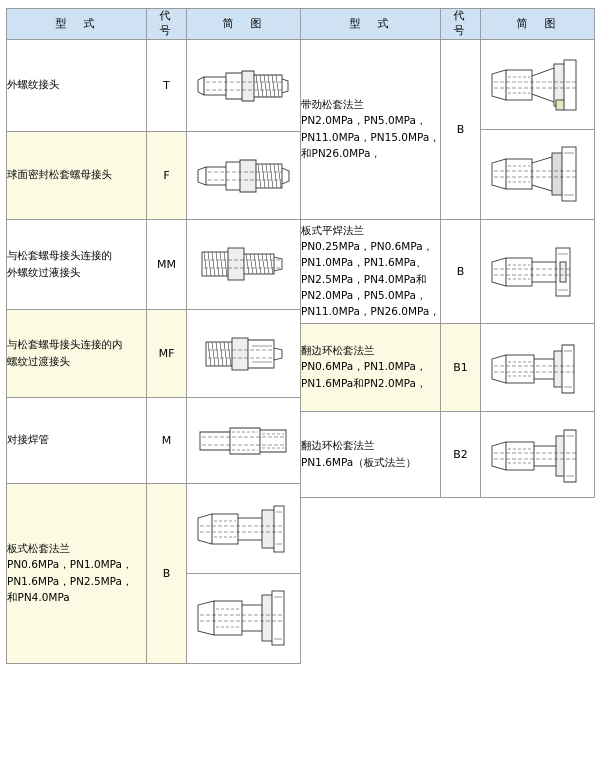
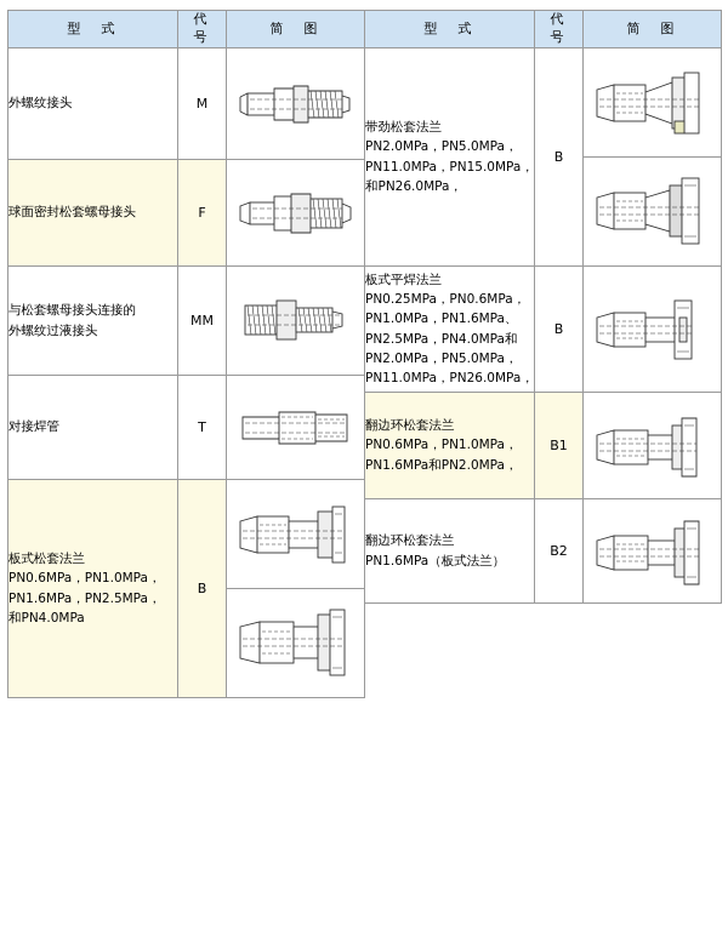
  型 式	代 号	简 图
- 外螺纹接头	T
+ 外螺纹接头	M
  球面密封松套螺母接头	F
  与松套螺母接头连接的外螺纹过液接头	MM
- 与松套螺母接头连接的内螺纹过渡接头	MF
- 对接焊管	M
+ 对接焊管	T
  板式松套法兰PN0.6MPa，PN1.0MPa，PN1.6MPa，PN2.5MPa，和PN4.0MPa	B
  型 式	代 号	简 图
  带劲松套法兰PN2.0MPa，PN5.0MPa，PN11.0MPa，PN15.0MPa，和PN26.0MPa，	B
  板式平焊法兰PN0.25MPa，PN0.6MPa，PN1.0MPa，PN1.6MPa、PN2.5MPa，PN4.0MPa和PN2.0MPa，PN5.0MPa，PN11.0MPa，PN26.0MPa，	B
  翻边环松套法兰PN0.6MPa，PN1.0MPa，PN1.6MPa和PN2.0MPa，	B1
  翻边环松套法兰PN1.6MPa（板式法兰）	B2
